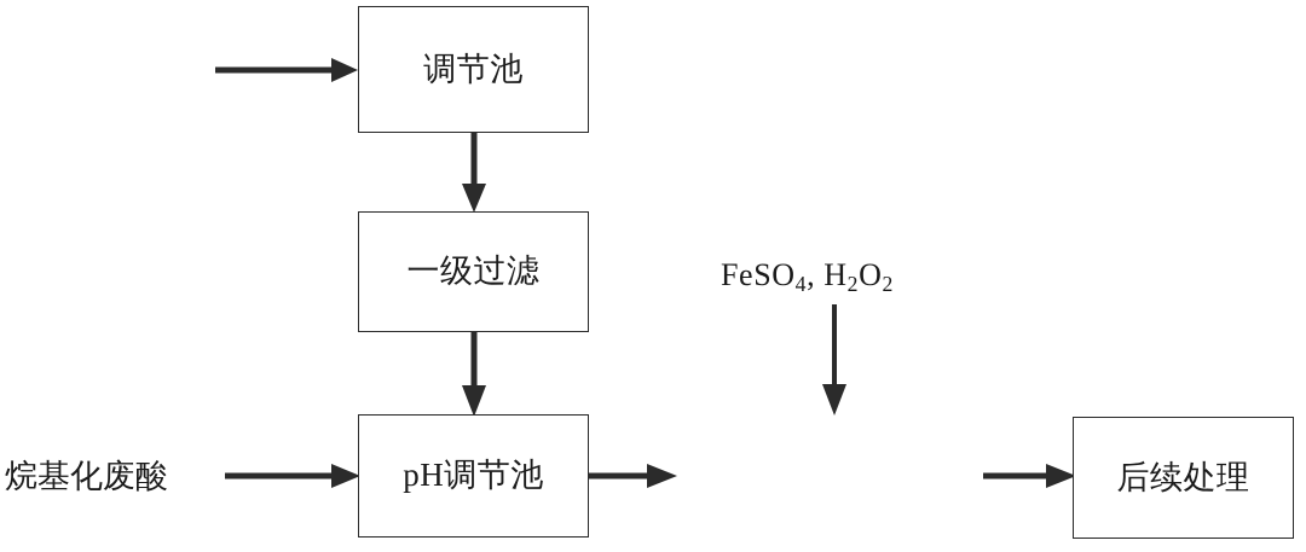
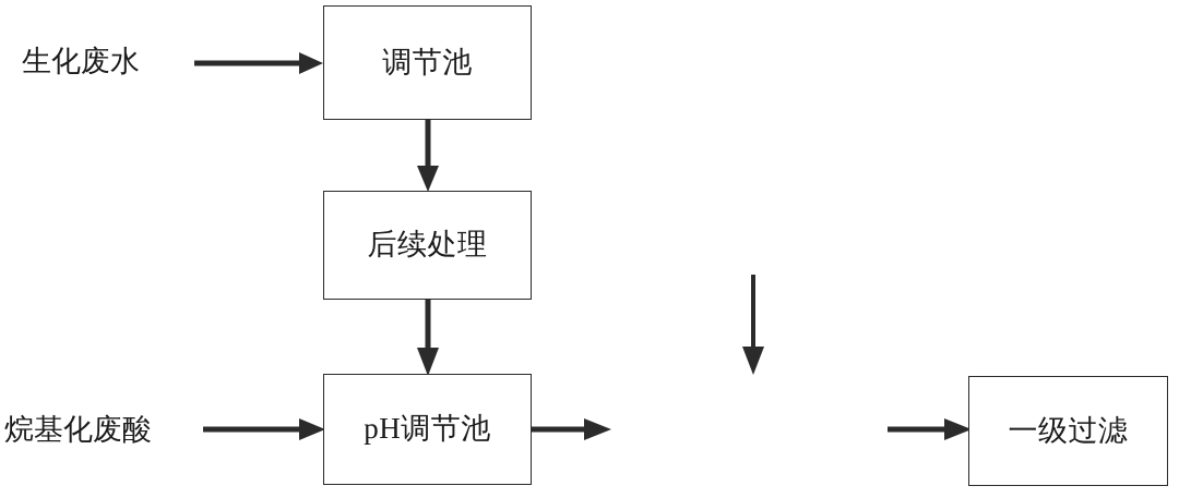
+ 生化废水
  烷基化废酸
- FeSO4, H2O2
  调节池
- 一级过滤
+ 后续处理
  pH调节池
- 后续处理
+ 一级过滤
